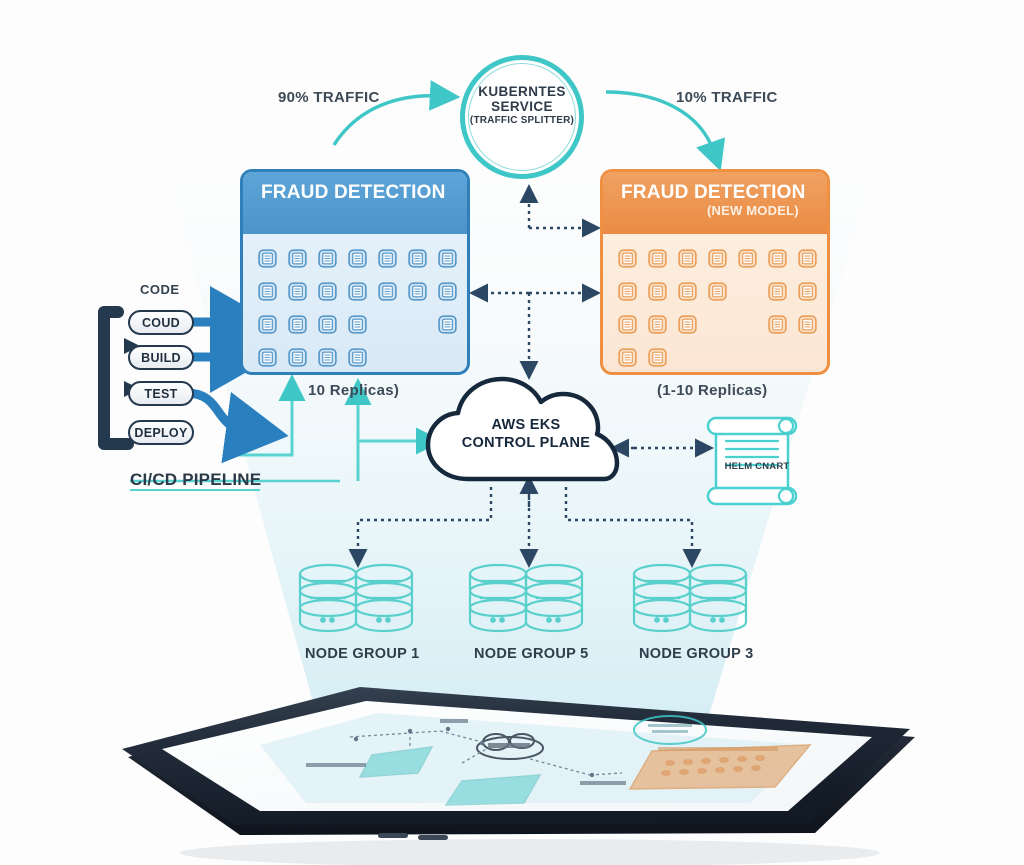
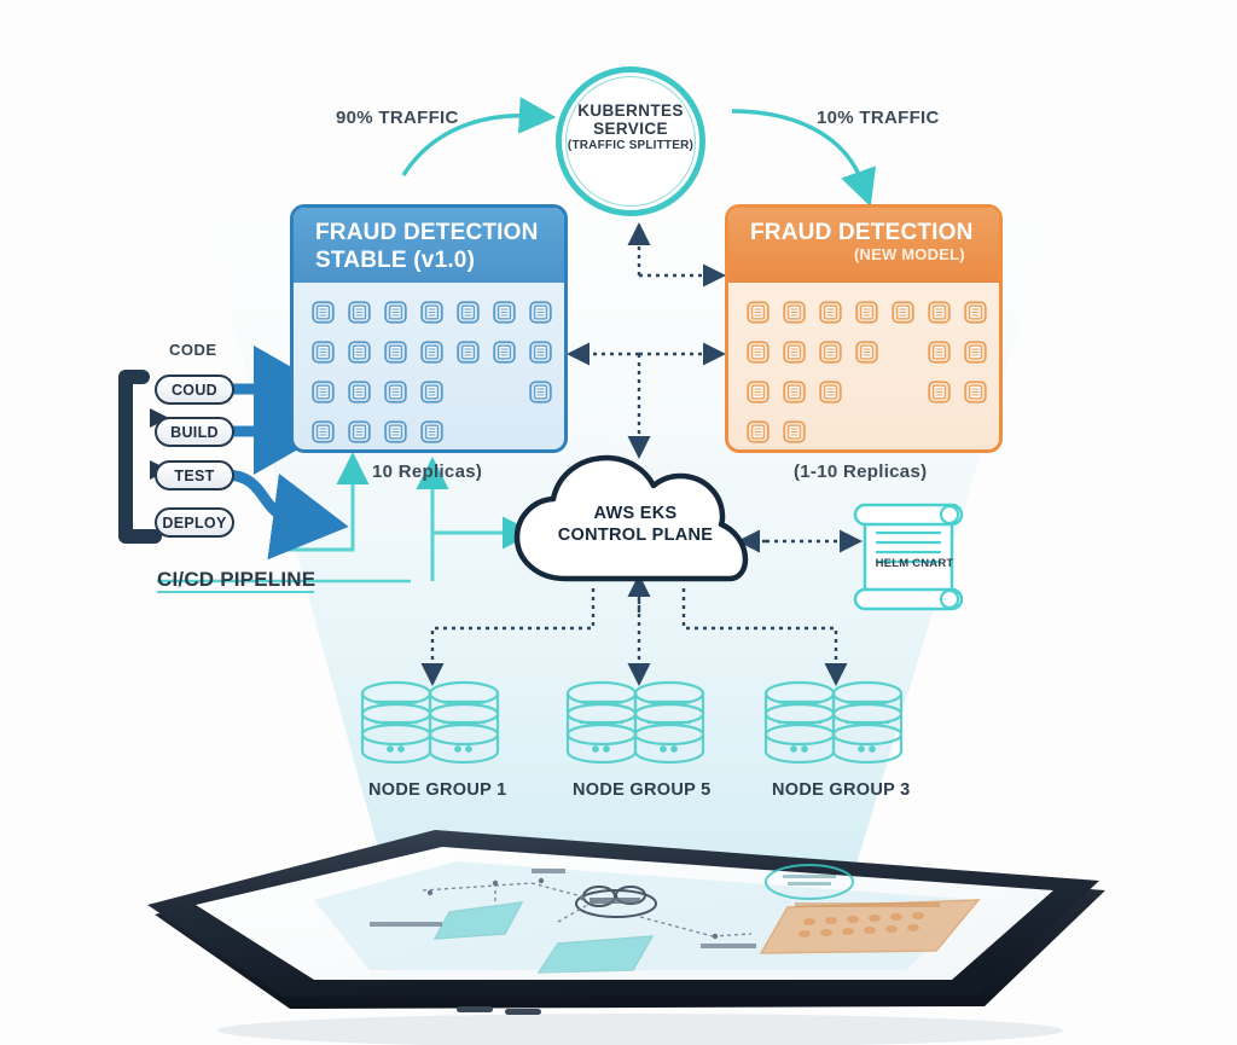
  90% TRAFFIC
  10% TRAFFIC
  KUBERNTES
  SERVICE
  (TRAFFIC SPLITTER)
  FRAUD DETECTION
+ STABLE (v1.0)
  10 Replicas)
  FRAUD DETECTION
  (NEW MODEL)
  (1-10 Replicas)
  CODE
  COUD
  BUILD
  TEST
  DEPLOY
  CI/CD PIPELINE
  AWS EKS
  CONTROL PLANE
  HELM CNART
  NODE GROUP 1
  NODE GROUP 5
  NODE GROUP 3
